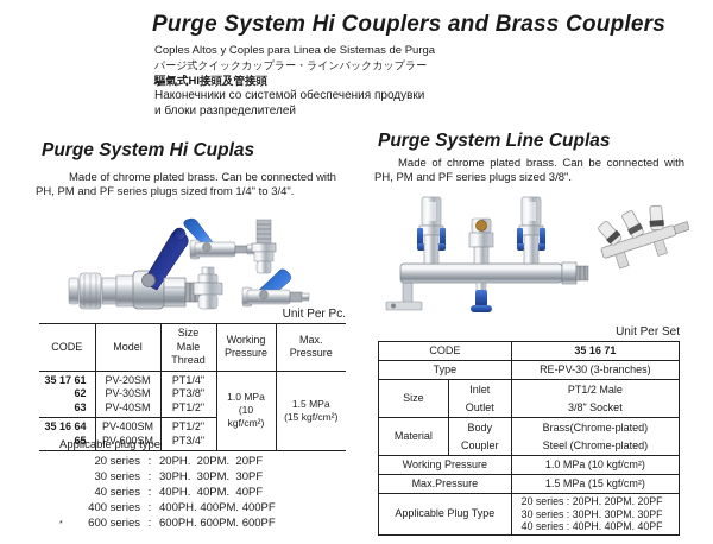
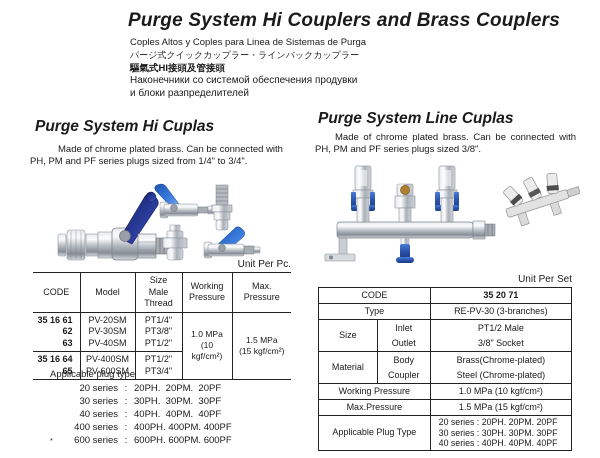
  Purge System Hi Couplers and Brass Couplers
  Coples Altos y Coples para Linea de Sistemas de Purga
  パージ式クイックカップラー・ラインバックカップラー
  驅氣式HI接頭及管接頭
  Наконечники со системой обеспечения продувки
  и блоки разпределителей
  Purge System Hi Cuplas
  Made of chrome plated brass. Can be connected with PH, PM and PF series plugs sized from 1/4" to 3/4".
  Unit Per Pc.
  CODE	Model	Size Male Thread	Working Pressure	Max. Pressure
- 35 17 61 62 63	PV-20SM PV-30SM PV-40SM	PT1/4" PT3/8" PT1/2"	1.0 MPa (10 kgf/cm²)	1.5 MPa (15 kgf/cm²)
+ 35 16 61 62 63	PV-20SM PV-30SM PV-40SM	PT1/4" PT3/8" PT1/2"	1.0 MPa (10 kgf/cm²)	1.5 MPa (15 kgf/cm²)
  35 16 64 65	PV-400SM PV-600SM	PT1/2" PT3/4"
  Applicable plug type
  20 series
  :
  20PH. 20PM. 20PF
  30 series
  :
  30PH. 30PM. 30PF
  40 series
  :
  40PH. 40PM. 40PF
  400 series
  :
  400PH. 400PM. 400PF
  600 series
  :
  600PH. 600PM. 600PF
  Purge System Line Cuplas
  Made of chrome plated brass. Can be connected with PH, PM and PF series plugs sized 3/8".
  Unit Per Set
- CODE	35 16 71
+ CODE	35 20 71
  Type	RE-PV-30 (3-branches)
  Size	Inlet Outlet	PT1/2 Male 3/8" Socket
  Material	Body Coupler	Brass(Chrome-plated) Steel (Chrome-plated)
  Working Pressure	1.0 MPa (10 kgf/cm²)
  Max.Pressure	1.5 MPa (15 kgf/cm²)
  Applicable Plug Type	20 series : 20PH. 20PM. 20PF 30 series : 30PH. 30PM. 30PF 40 series : 40PH. 40PM. 40PF
